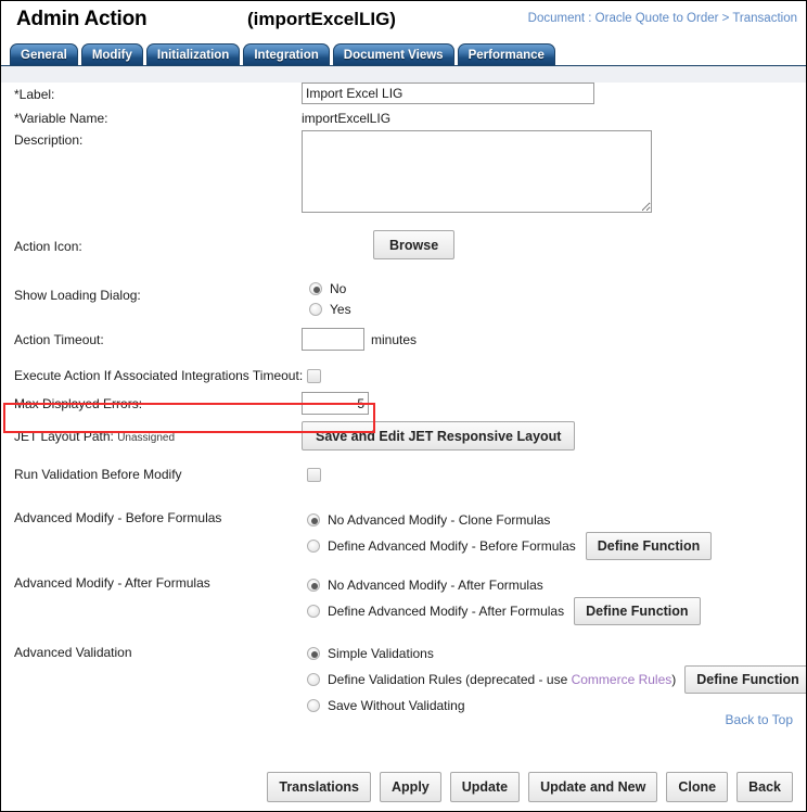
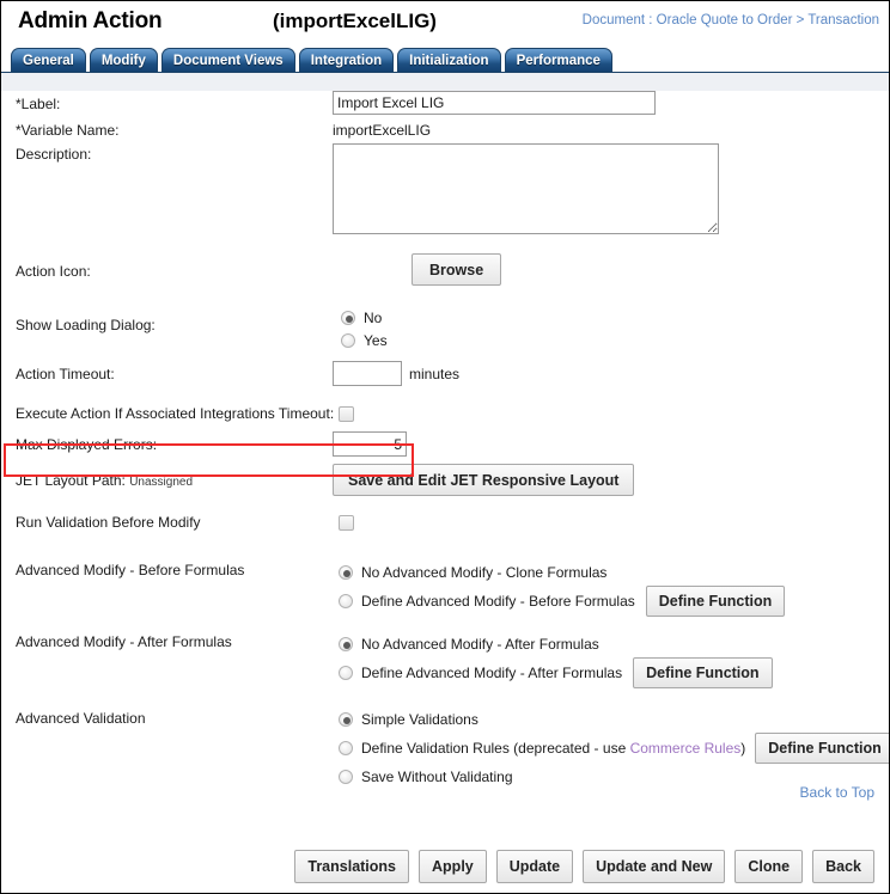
  Admin Action
  (importExcelLIG)
  Document : Oracle Quote to Order > Transaction
  General
  Modify
- Initialization
+ Document Views
  Integration
- Document Views
+ Initialization
  Performance
  *Label:
  Import Excel LIG
  *Variable Name:
  importExcelLIG
  Description:
  Action Icon:
  Browse
  Show Loading Dialog:
  No
  Yes
  Action Timeout:
  minutes
  Execute Action If Associated Integrations Timeout:
  Max Displayed Errors:
  5
  JET Layout Path: Unassigned
  Save and Edit JET Responsive Layout
  Run Validation Before Modify
  Advanced Modify - Before Formulas
  No Advanced Modify - Clone Formulas
  Define Advanced Modify - Before Formulas
  Define Function
  Advanced Modify - After Formulas
  No Advanced Modify - After Formulas
  Define Advanced Modify - After Formulas
  Define Function
  Advanced Validation
  Simple Validations
  Define Validation Rules (deprecated - use Commerce Rules)
  Define Function
  Save Without Validating
  Back to Top
  Translations
  Apply
  Update
  Update and New
  Clone
  Back
